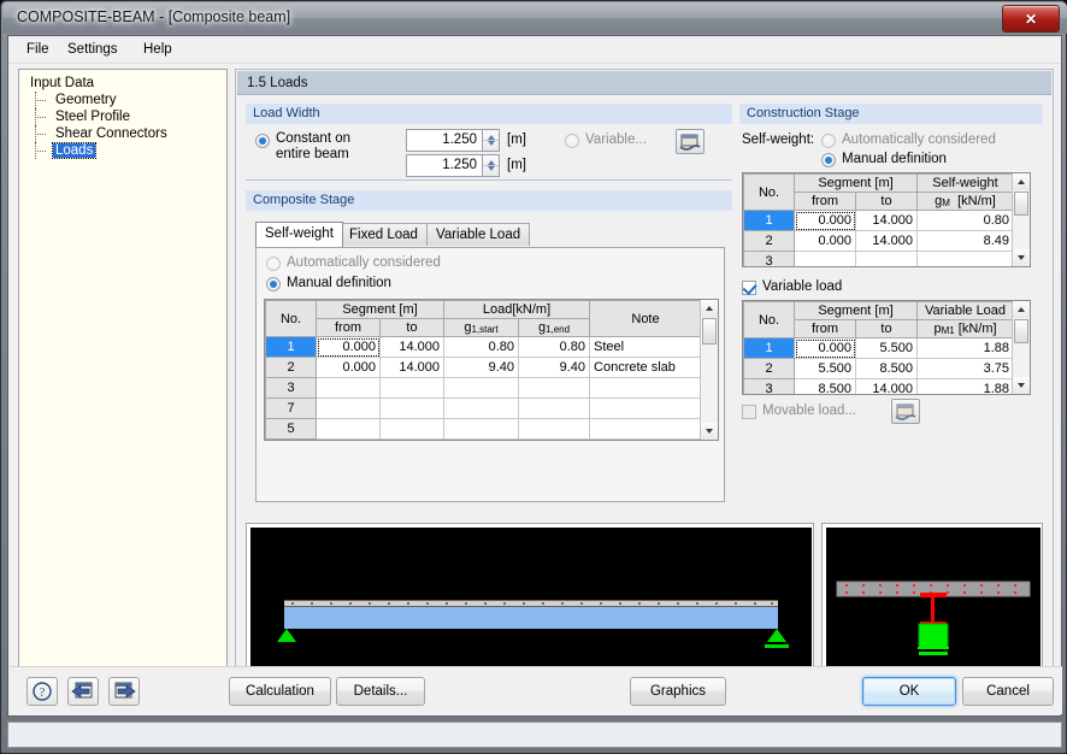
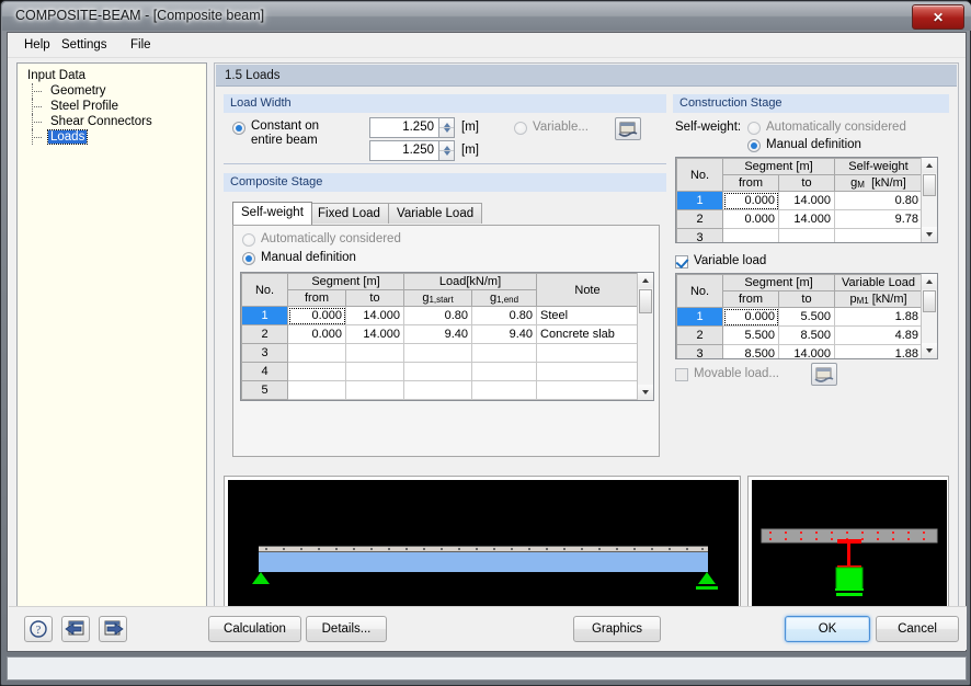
  COMPOSITE-BEAM - [Composite beam]
  ✕
- File
+ Help
  Settings
- Help
+ File
  Input Data
  Geometry
  Steel Profile
  Shear Connectors
  Loads
  1.5 Loads
  Load Width
  Constant on entire beam
  1.250
  [m]
  1.250
  [m]
  Variable...
  Composite Stage
  Self-weight
  Fixed Load
  Variable Load
  Automatically considered
  Manual definition
  No.	Segment [m]	Load[kN/m]	Note
  from	to	g1,start	g1,end
  1	0.000	14.000	0.80	0.80	Steel
  2	0.000	14.000	9.40	9.40	Concrete slab
  3
- 7
+ 4
  5
  Construction Stage
  Self-weight:
  Automatically considered
  Manual definition
  No.	Segment [m]	Self-weight
  from	to	gM [kN/m]
  1	0.000	14.000	0.80
- 2	0.000	14.000	8.49
+ 2	0.000	14.000	9.78
  3
  Variable load
  No.	Segment [m]	Variable Load
  from	to	pM1 [kN/m]
  1	0.000	5.500	1.88
- 2	5.500	8.500	3.75
+ 2	5.500	8.500	4.89
  3	8.500	14.000	1.88
  Movable load...
  ?
  Calculation
  Details...
  Graphics
  OK
  Cancel
